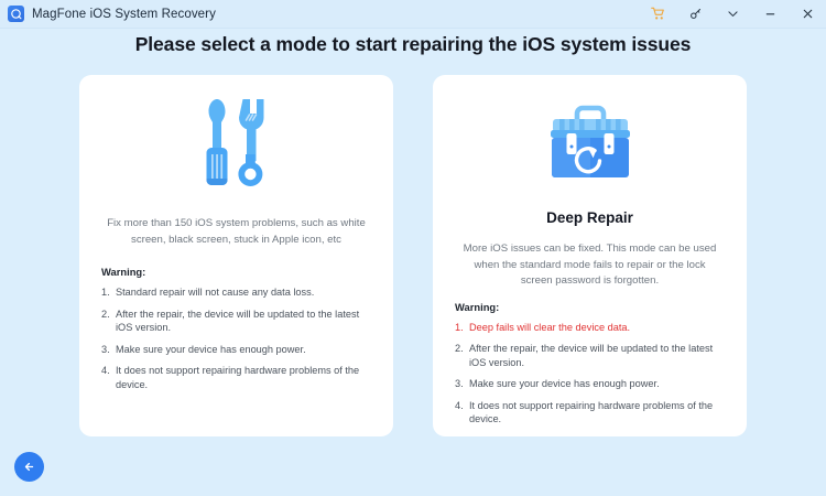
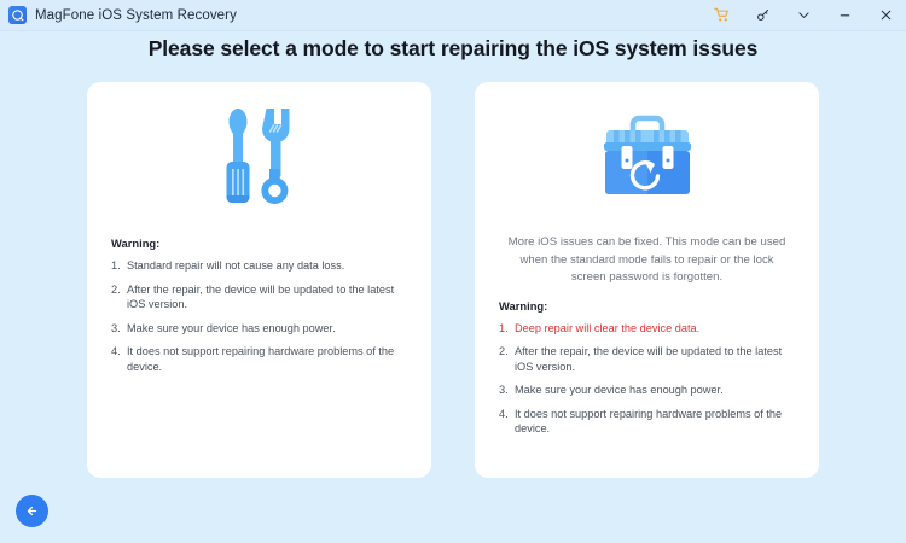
  MagFone iOS System Recovery
  Please select a mode to start repairing the iOS system issues
- Fix more than 150 iOS system problems, such as white screen, black screen, stuck in Apple icon, etc
  Warning:
  1.
  Standard repair will not cause any data loss.
  2.
  After the repair, the device will be updated to the latest iOS version.
  3.
  Make sure your device has enough power.
  4.
  It does not support repairing hardware problems of the device.
- Deep Repair
  More iOS issues can be fixed. This mode can be used when the standard mode fails to repair or the lock screen password is forgotten.
  Warning:
  1.
- Deep fails will clear the device data.
+ Deep repair will clear the device data.
  2.
  After the repair, the device will be updated to the latest iOS version.
  3.
  Make sure your device has enough power.
  4.
  It does not support repairing hardware problems of the device.
